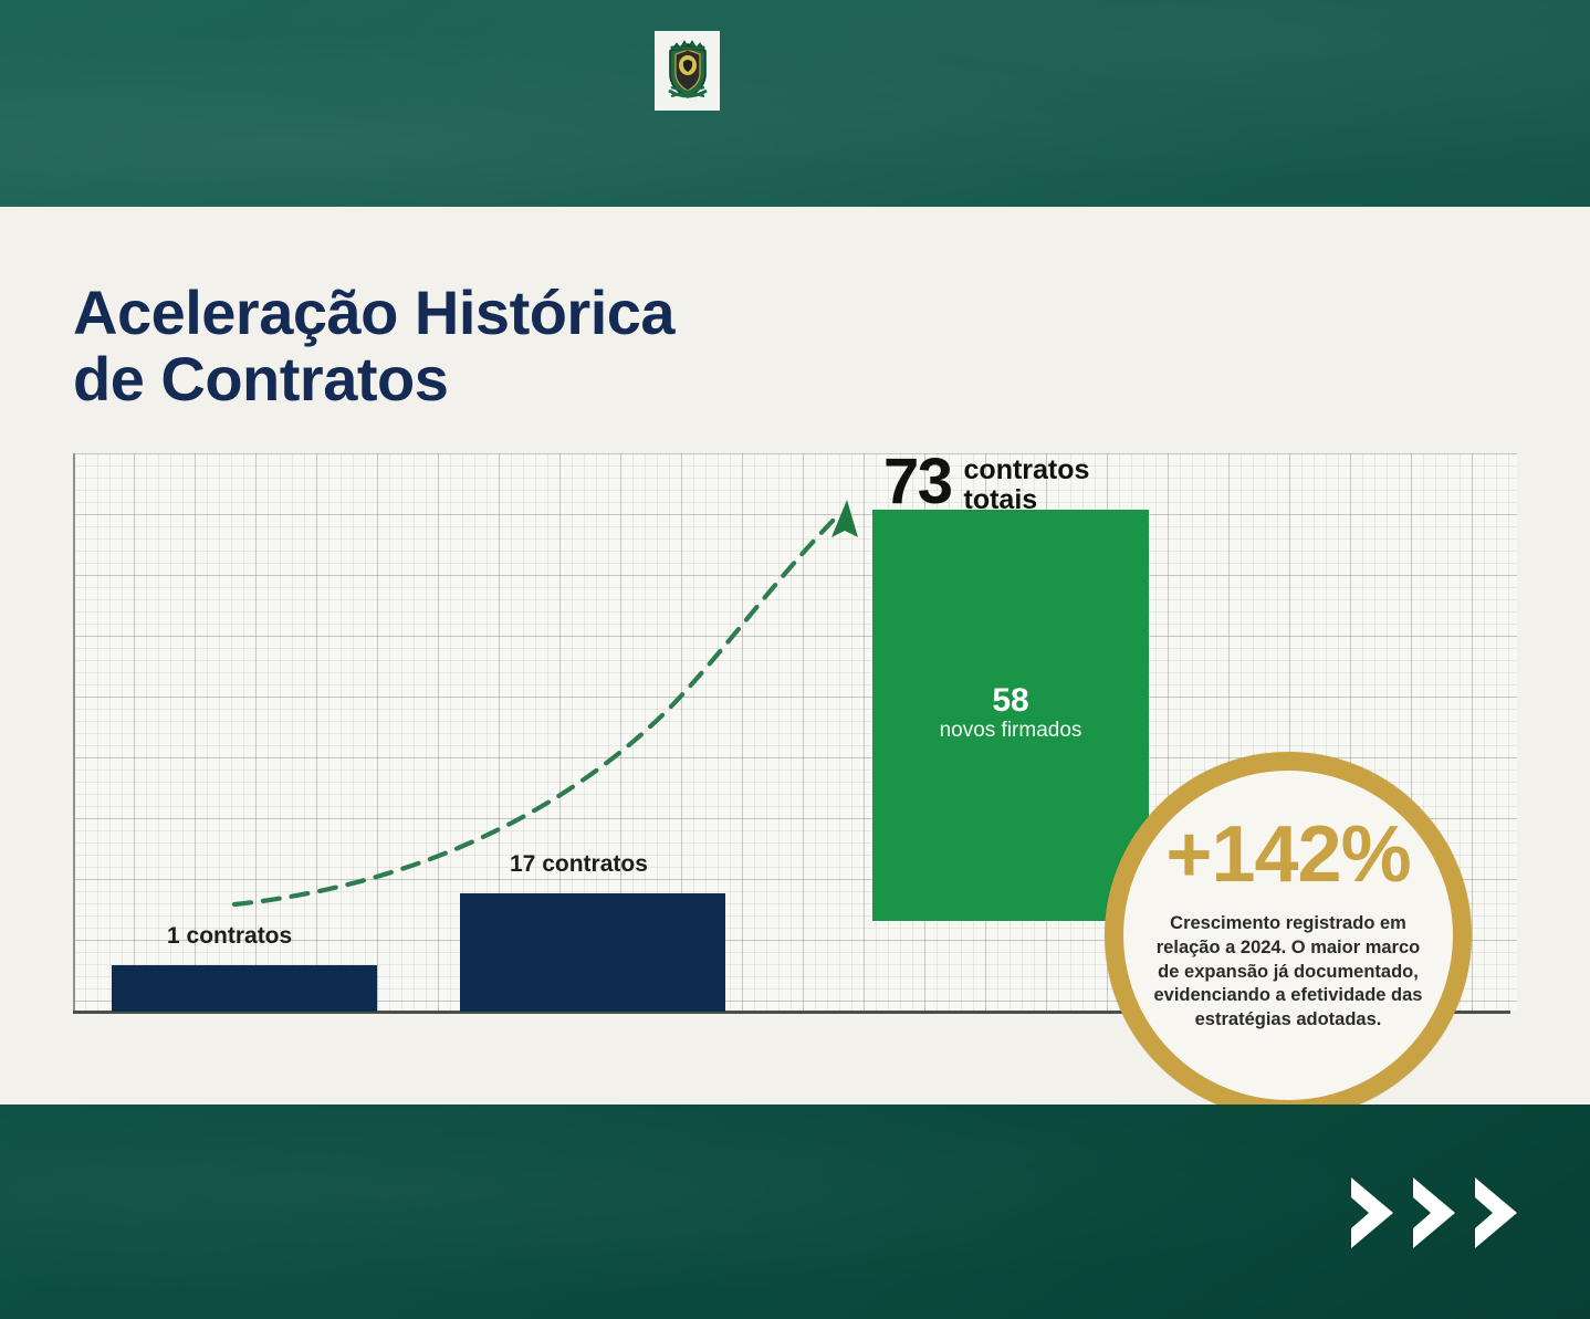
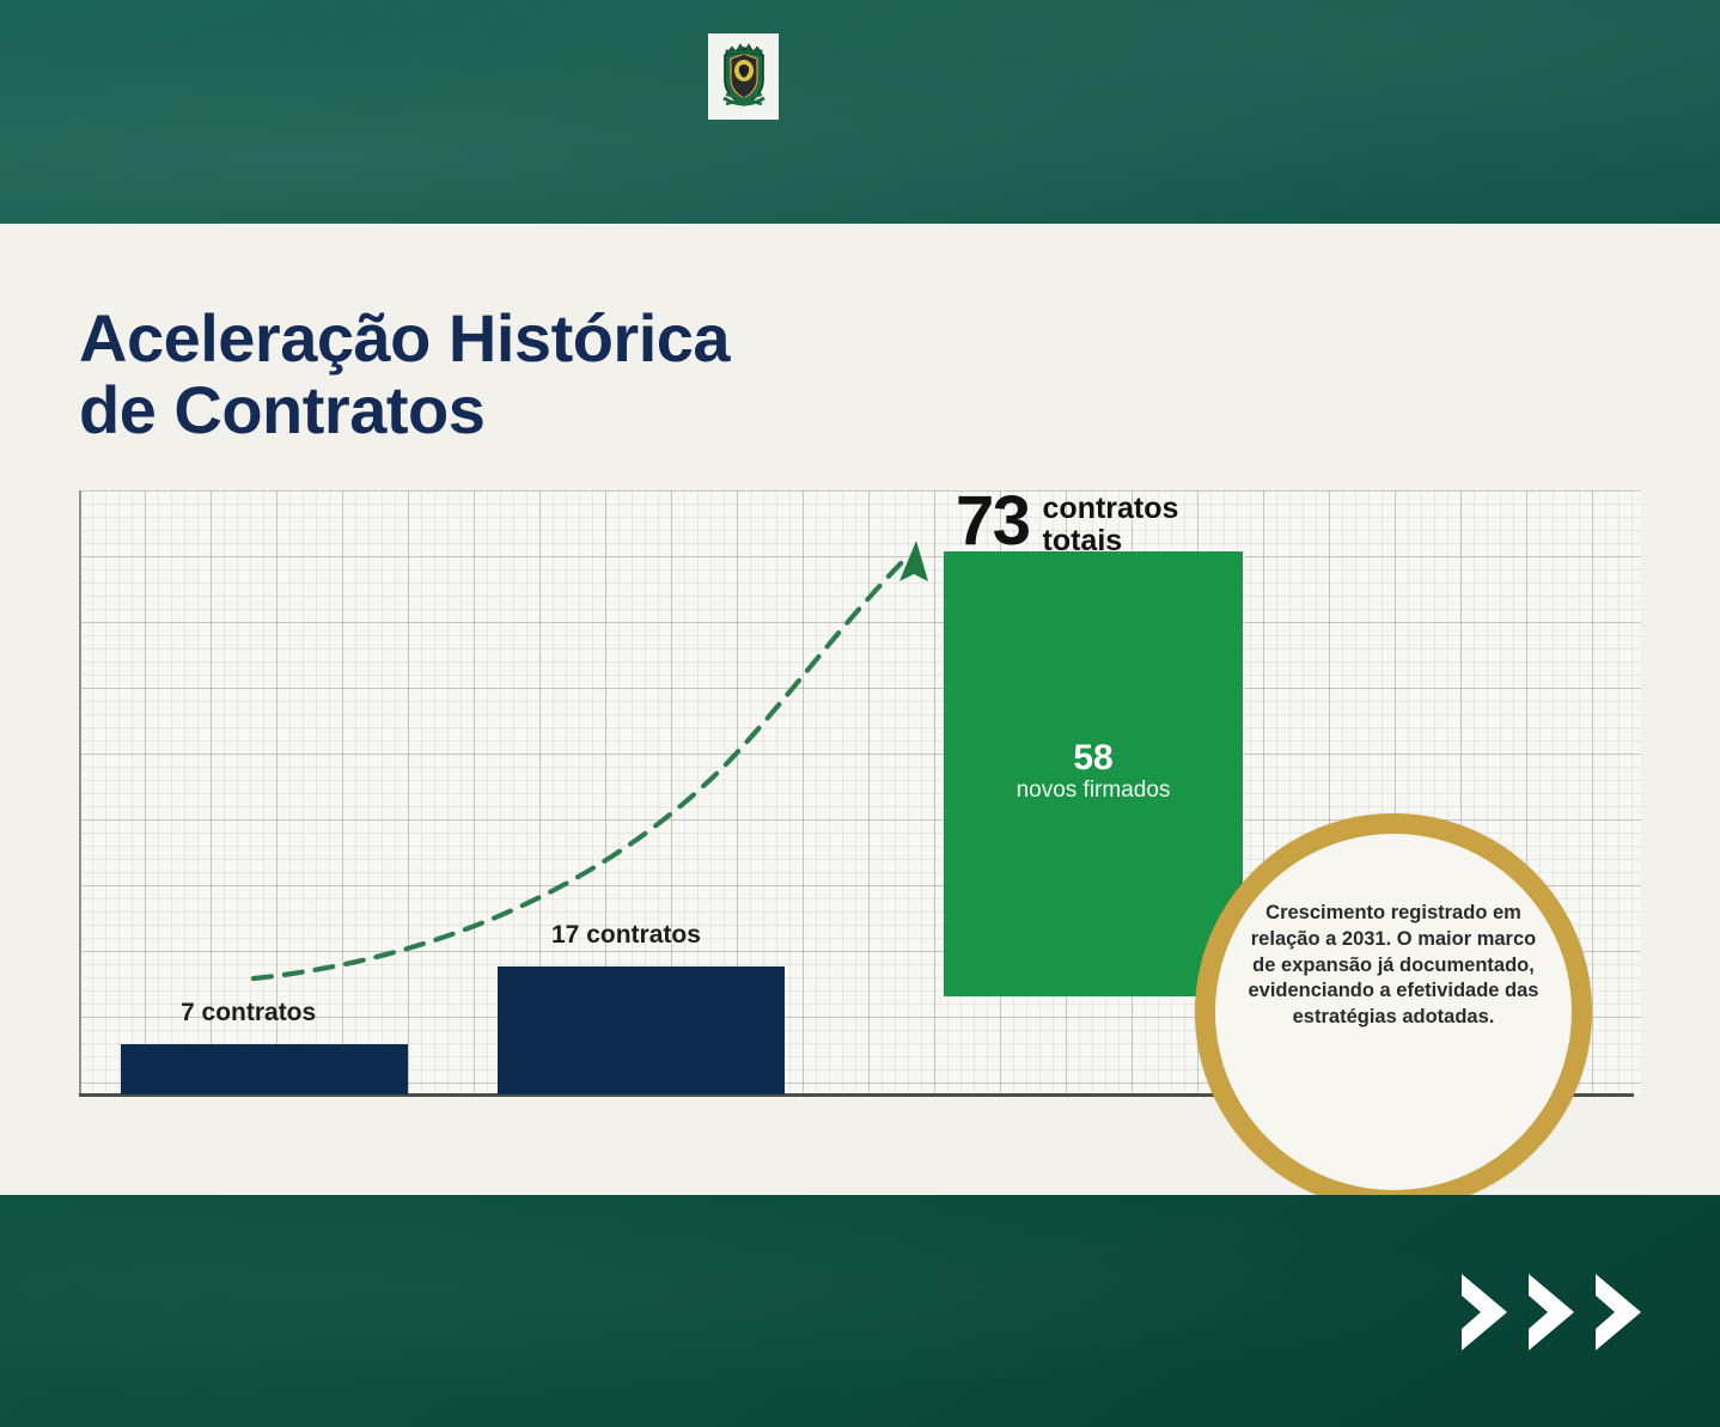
  Aceleração Histórica
  de Contratos
- 1 contratos
+ 7 contratos
  17 contratos
  58
  novos firmados
  73
  contratos
  totais
- +142%
- Crescimento registrado em relação a 2024. O maior marco de expansão já documentado, evidenciando a efetividade das estratégias adotadas.
+ Crescimento registrado em relação a 2031. O maior marco de expansão já documentado, evidenciando a efetividade das estratégias adotadas.
